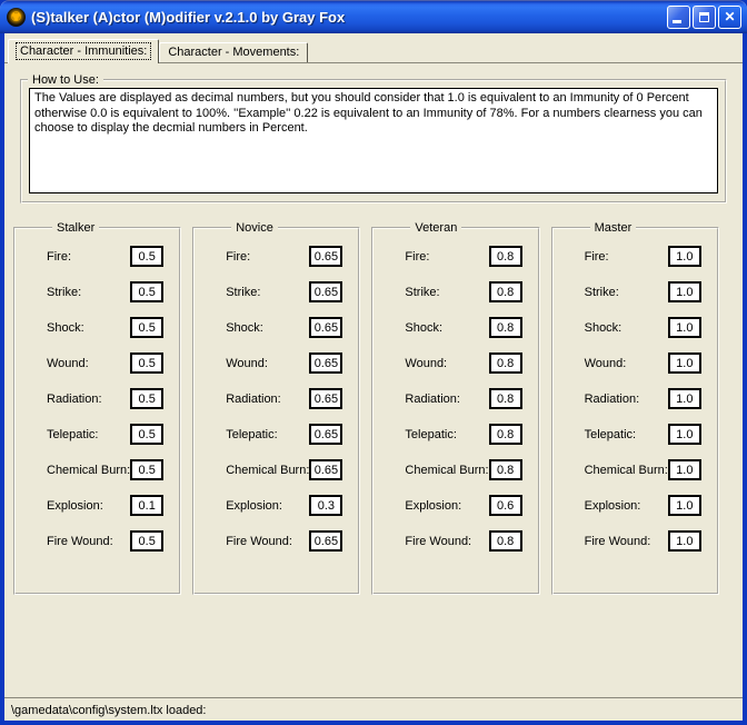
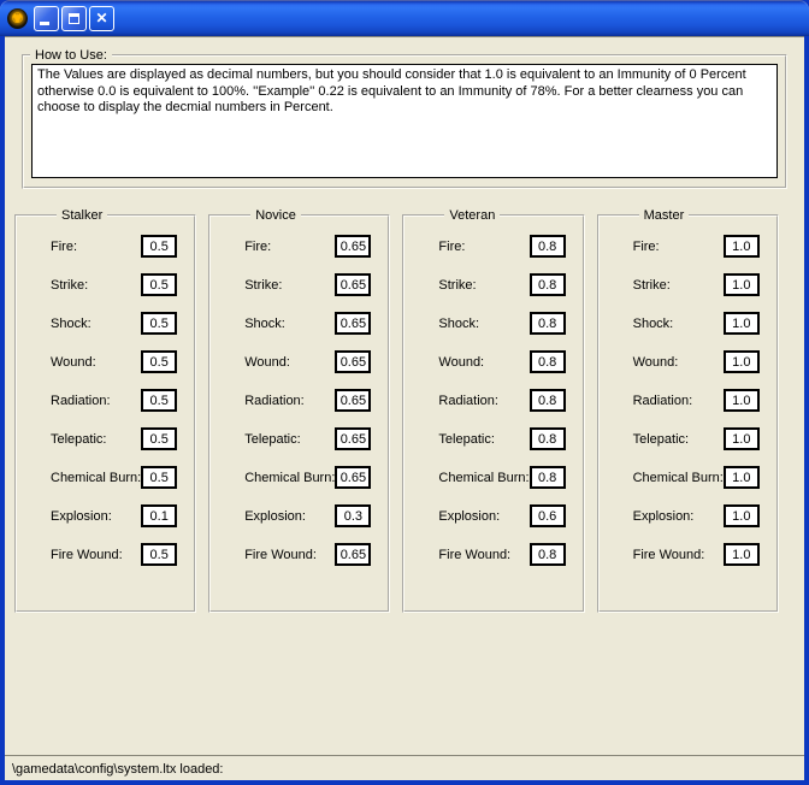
  ☢
- (S)talker (A)ctor (M)odifier v.2.1.0 by Gray Fox
  ✕
- Character - Immunities:
- Character - Movements:
  How to Use:
- The Values are displayed as decimal numbers, but you should consider that 1.0 is equivalent to an Immunity of 0 Percent otherwise 0.0 is equivalent to 100%. ''Example'' 0.22 is equivalent to an Immunity of 78%. For a numbers clearness you can choose to display the decmial numbers in Percent.
+ The Values are displayed as decimal numbers, but you should consider that 1.0 is equivalent to an Immunity of 0 Percent otherwise 0.0 is equivalent to 100%. ''Example'' 0.22 is equivalent to an Immunity of 78%. For a better clearness you can choose to display the decmial numbers in Percent.
  Stalker
  Fire:
  0.5
  Strike:
  0.5
  Shock:
  0.5
  Wound:
  0.5
  Radiation:
  0.5
  Telepatic:
  0.5
  Chemical Burn:
  0.5
  Explosion:
  0.1
  Fire Wound:
  0.5
  Novice
  Fire:
  0.65
  Strike:
  0.65
  Shock:
  0.65
  Wound:
  0.65
  Radiation:
  0.65
  Telepatic:
  0.65
  Chemical Burn:
  0.65
  Explosion:
  0.3
  Fire Wound:
  0.65
  Veteran
  Fire:
  0.8
  Strike:
  0.8
  Shock:
  0.8
  Wound:
  0.8
  Radiation:
  0.8
  Telepatic:
  0.8
  Chemical Burn:
  0.8
  Explosion:
  0.6
  Fire Wound:
  0.8
  Master
  Fire:
  1.0
  Strike:
  1.0
  Shock:
  1.0
  Wound:
  1.0
  Radiation:
  1.0
  Telepatic:
  1.0
  Chemical Burn:
  1.0
  Explosion:
  1.0
  Fire Wound:
  1.0
  \gamedata\config\system.ltx loaded:
